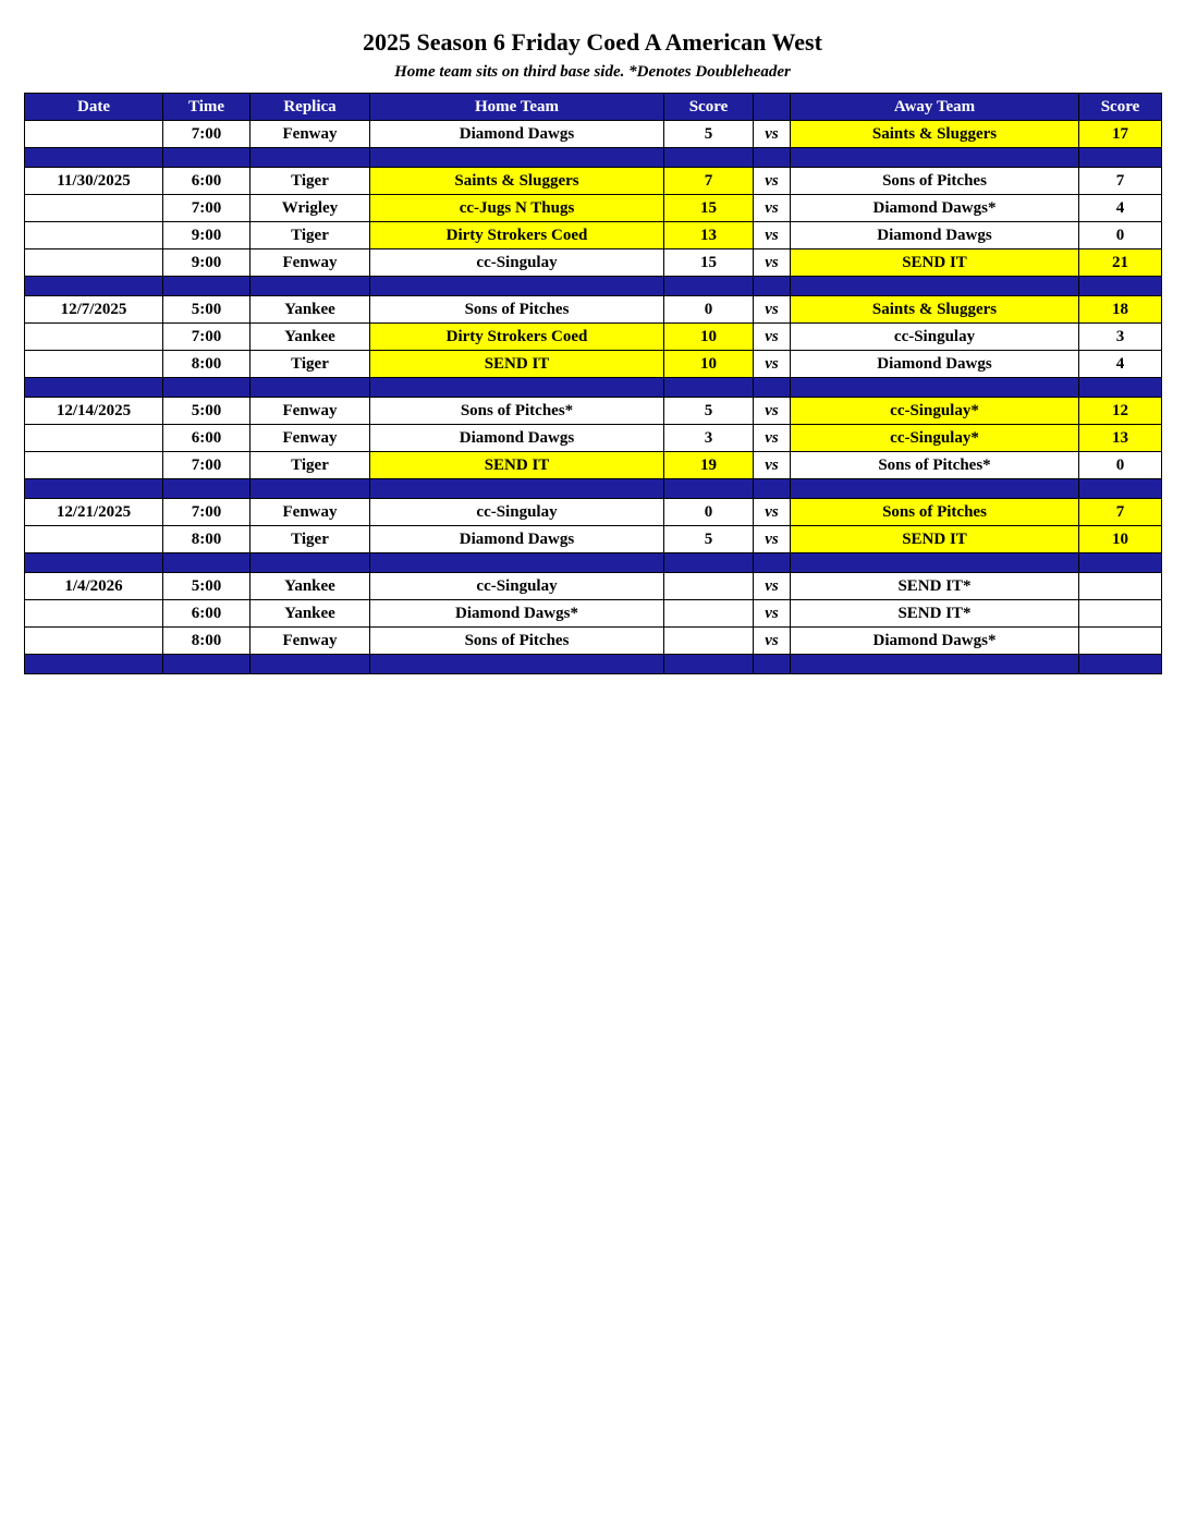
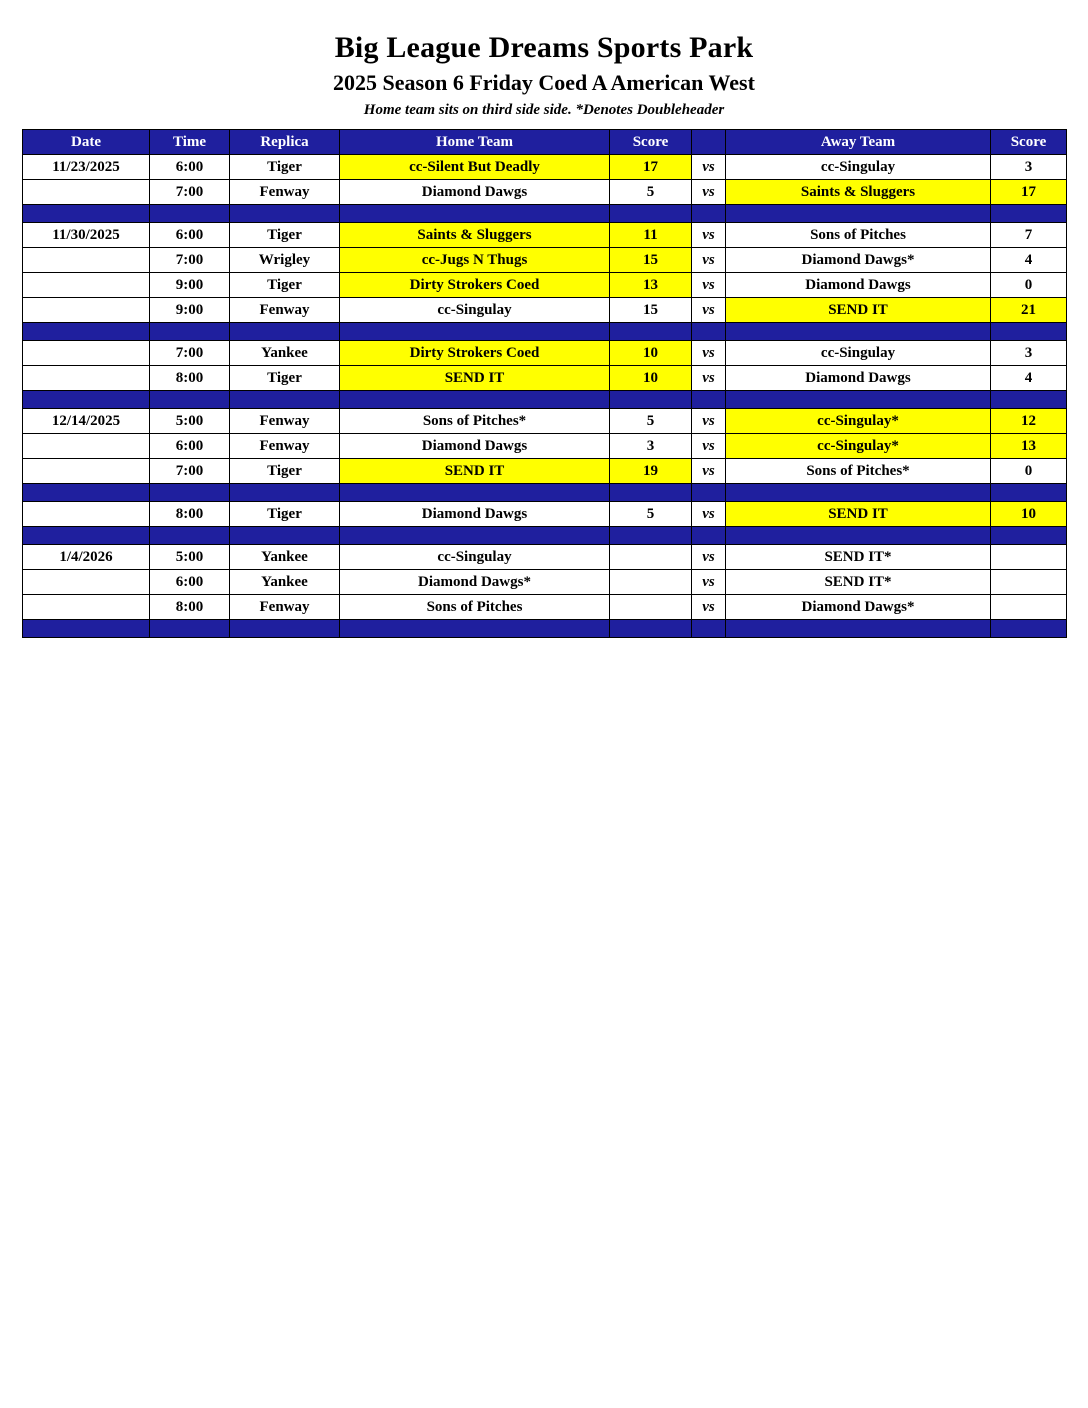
+ Big League Dreams Sports Park
  2025 Season 6 Friday Coed A American West
- Home team sits on third base side. *Denotes Doubleheader
+ Home team sits on third side side. *Denotes Doubleheader
  Date	Time	Replica	Home Team	Score		Away Team	Score
+ 11/23/2025	6:00	Tiger	cc-Silent But Deadly	17	vs	cc-Singulay	3
  	7:00	Fenway	Diamond Dawgs	5	vs	Saints & Sluggers	17
- 11/30/2025	6:00	Tiger	Saints & Sluggers	7	vs	Sons of Pitches	7
+ 11/30/2025	6:00	Tiger	Saints & Sluggers	11	vs	Sons of Pitches	7
  	7:00	Wrigley	cc-Jugs N Thugs	15	vs	Diamond Dawgs*	4
  	9:00	Tiger	Dirty Strokers Coed	13	vs	Diamond Dawgs	0
  	9:00	Fenway	cc-Singulay	15	vs	SEND IT	21
- 12/7/2025	5:00	Yankee	Sons of Pitches	0	vs	Saints & Sluggers	18
  	7:00	Yankee	Dirty Strokers Coed	10	vs	cc-Singulay	3
  	8:00	Tiger	SEND IT	10	vs	Diamond Dawgs	4
  12/14/2025	5:00	Fenway	Sons of Pitches*	5	vs	cc-Singulay*	12
  	6:00	Fenway	Diamond Dawgs	3	vs	cc-Singulay*	13
  	7:00	Tiger	SEND IT	19	vs	Sons of Pitches*	0
- 12/21/2025	7:00	Fenway	cc-Singulay	0	vs	Sons of Pitches	7
  	8:00	Tiger	Diamond Dawgs	5	vs	SEND IT	10
  1/4/2026	5:00	Yankee	cc-Singulay		vs	SEND IT*
  	6:00	Yankee	Diamond Dawgs*		vs	SEND IT*
  	8:00	Fenway	Sons of Pitches		vs	Diamond Dawgs*
